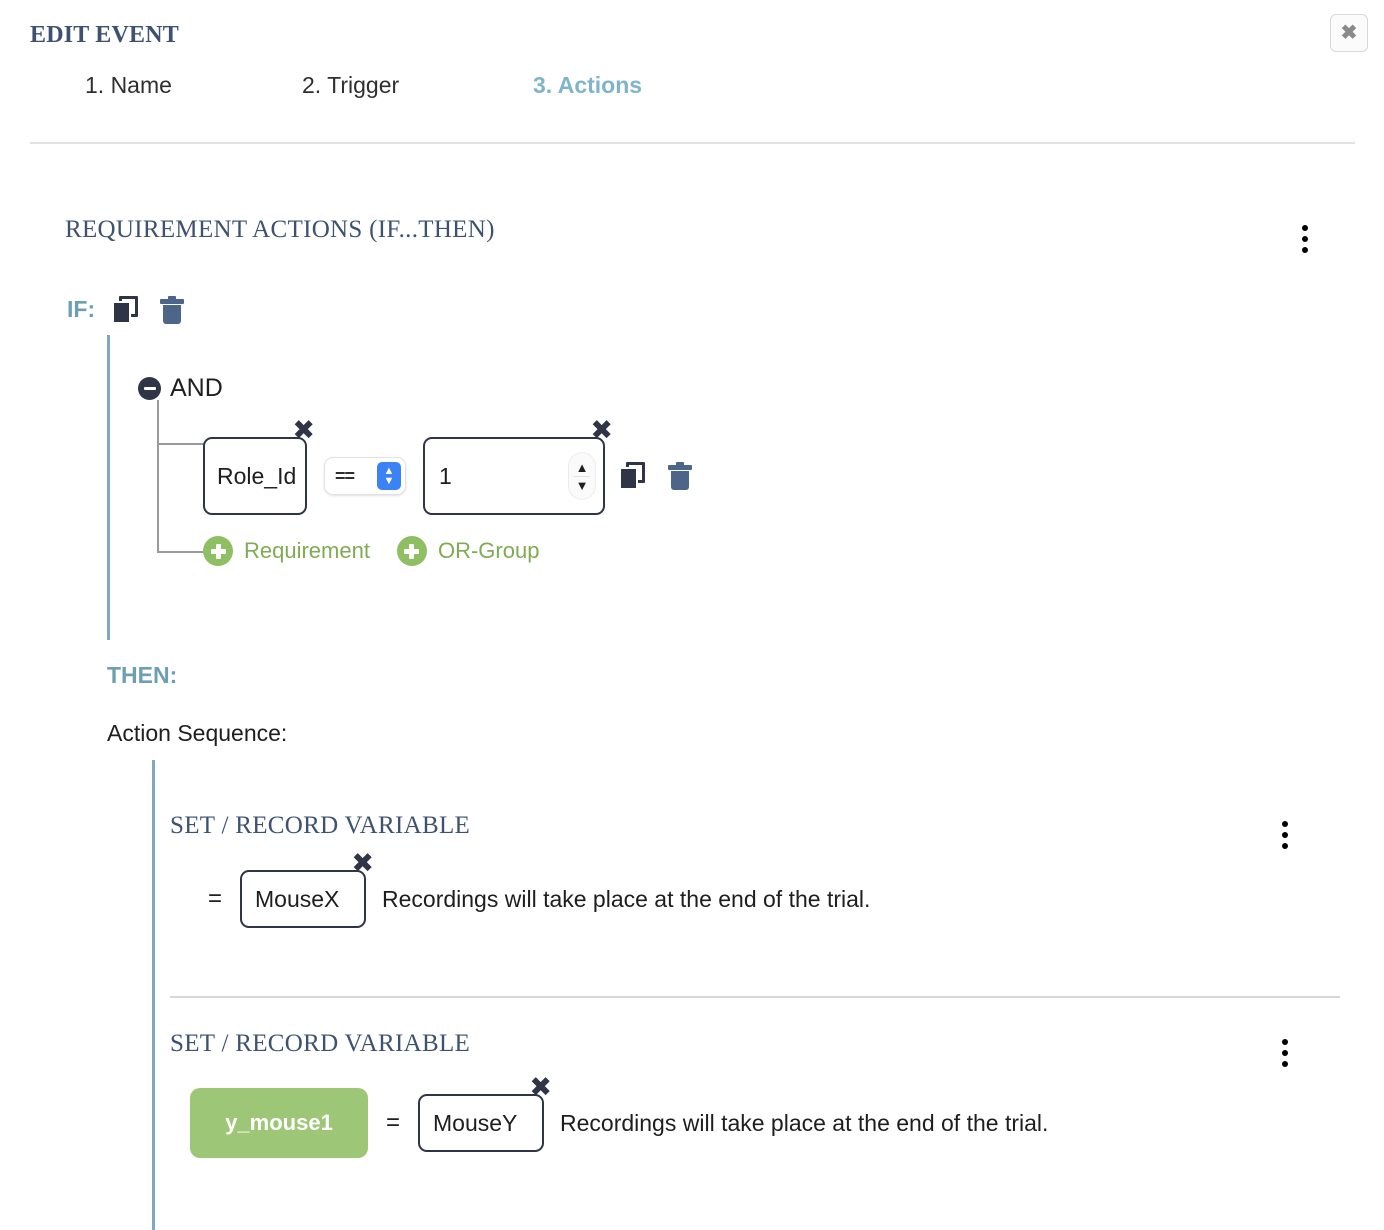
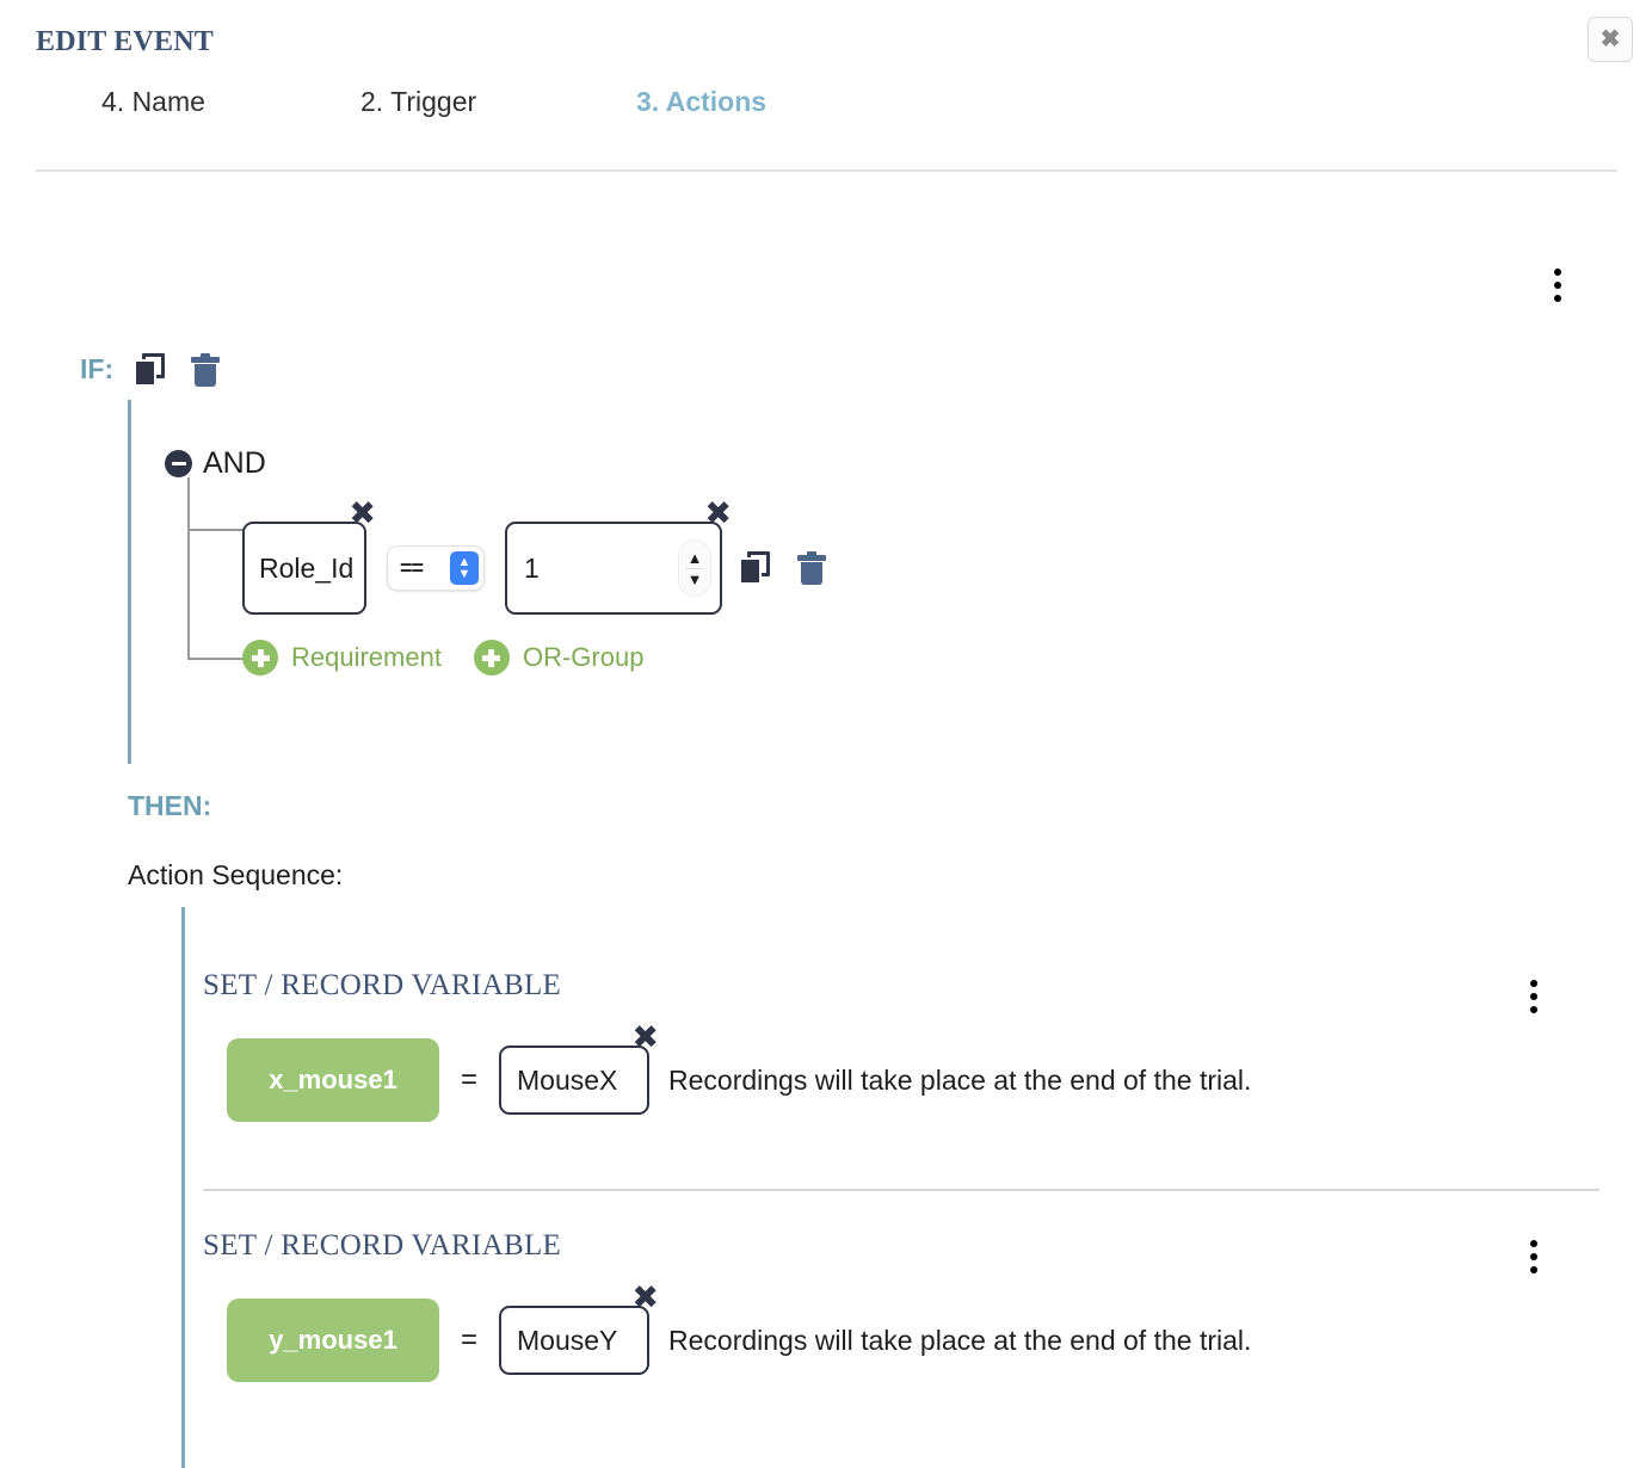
  EDIT EVENT
  ✖
- 1. Name
+ 4. Name
  2. Trigger
  3. Actions
- REQUIREMENT ACTIONS (IF...THEN)
  IF:
  AND
  Role_Id
  ✖
  ==
  ▲
  ▼
  1
  ✖
  ▲
  ▼
  Requirement
  OR-Group
  THEN:
  Action Sequence:
  SET / RECORD VARIABLE
+ x_mouse1
  =
  MouseX
  ✖
  Recordings will take place at the end of the trial.
  SET / RECORD VARIABLE
  y_mouse1
  =
  MouseY
  ✖
  Recordings will take place at the end of the trial.
